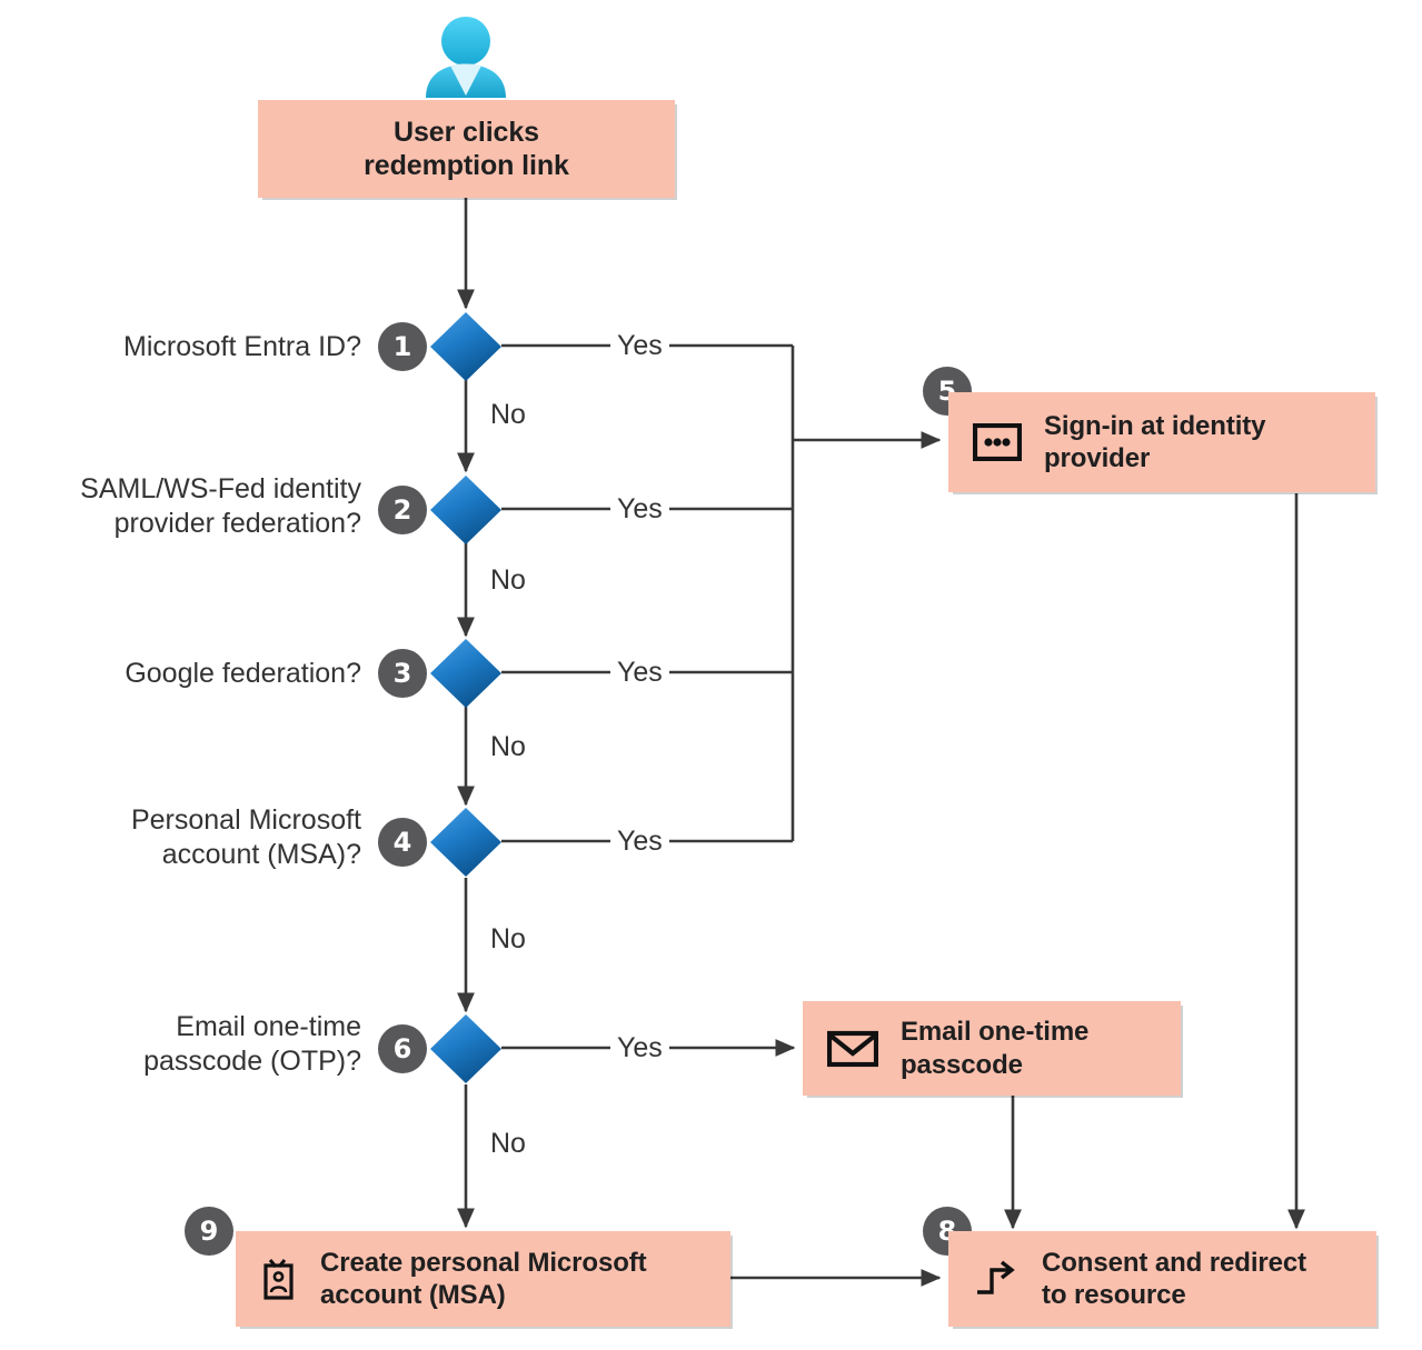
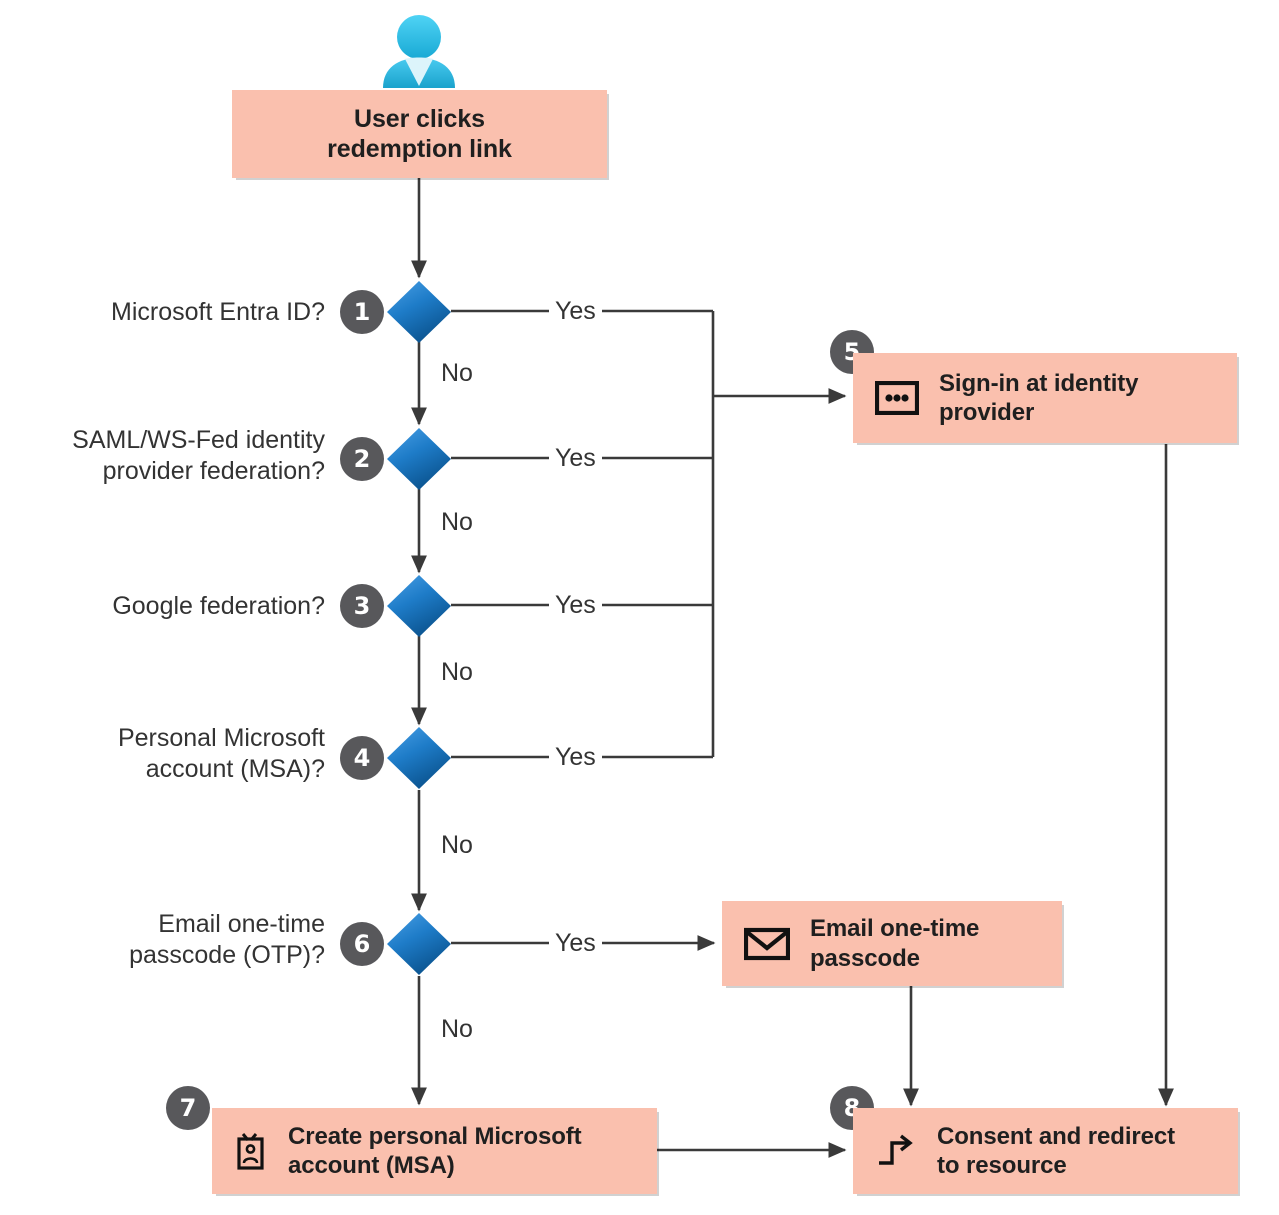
  User clicks
  redemption link
  Microsoft Entra ID?
  SAML/WS-Fed identity
  provider federation?
  Google federation?
  Personal Microsoft
  account (MSA)?
  Email one-time
  passcode (OTP)?
  1
  2
  3
  4
  6
  5
- 9
+ 7
  8
  Yes
  No
  Yes
  No
  Yes
  No
  Yes
  No
  Yes
  No
  Sign-in at identity
  provider
  Email one-time
  passcode
  Create personal Microsoft
  account (MSA)
  Consent and redirect
  to resource
